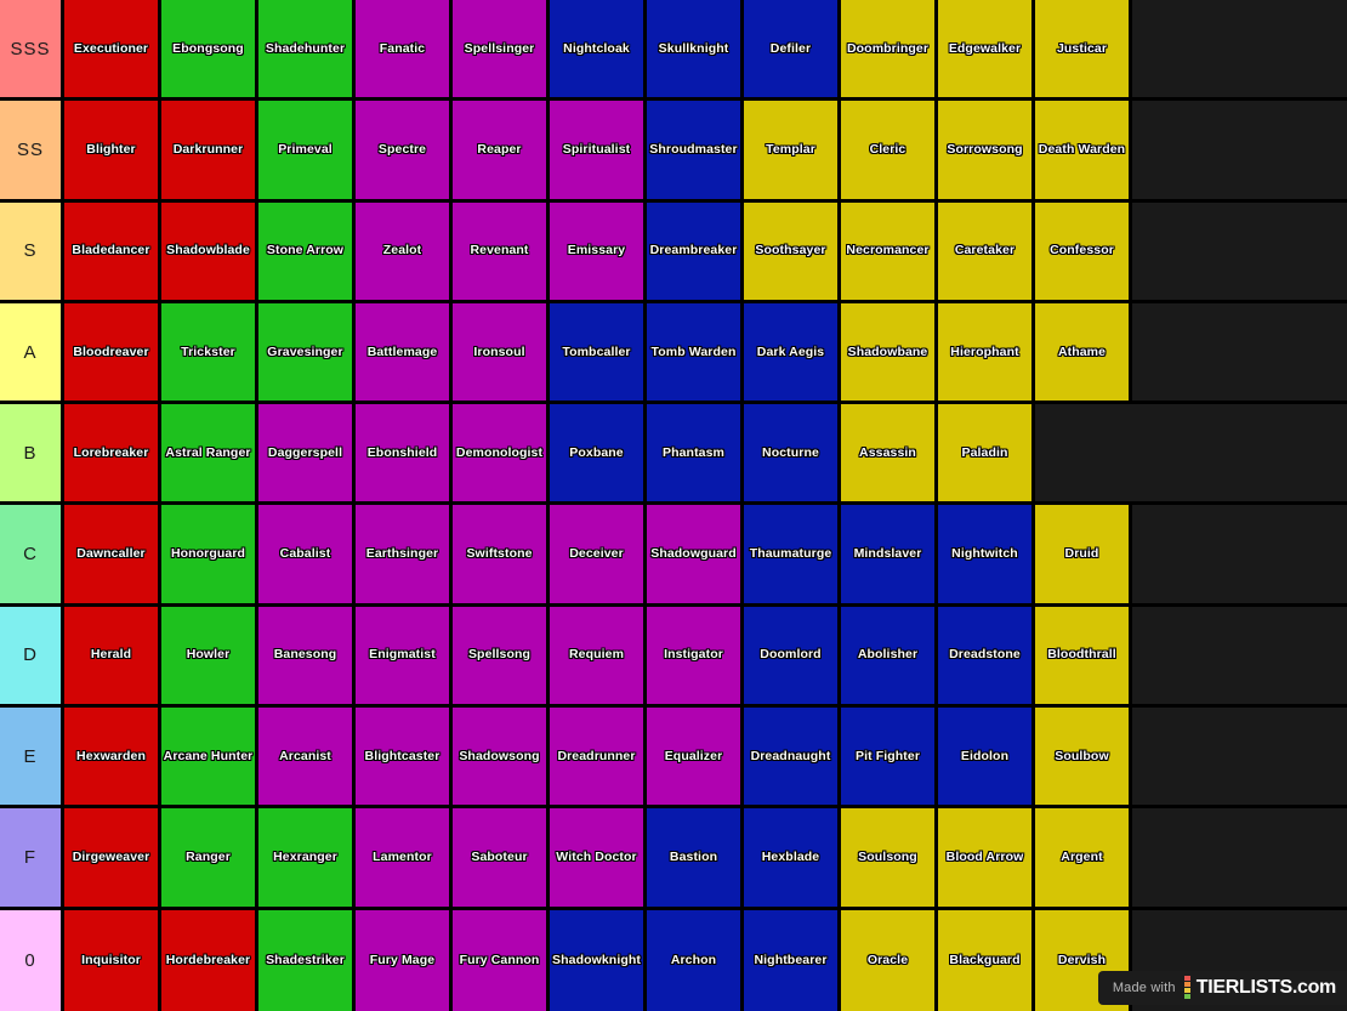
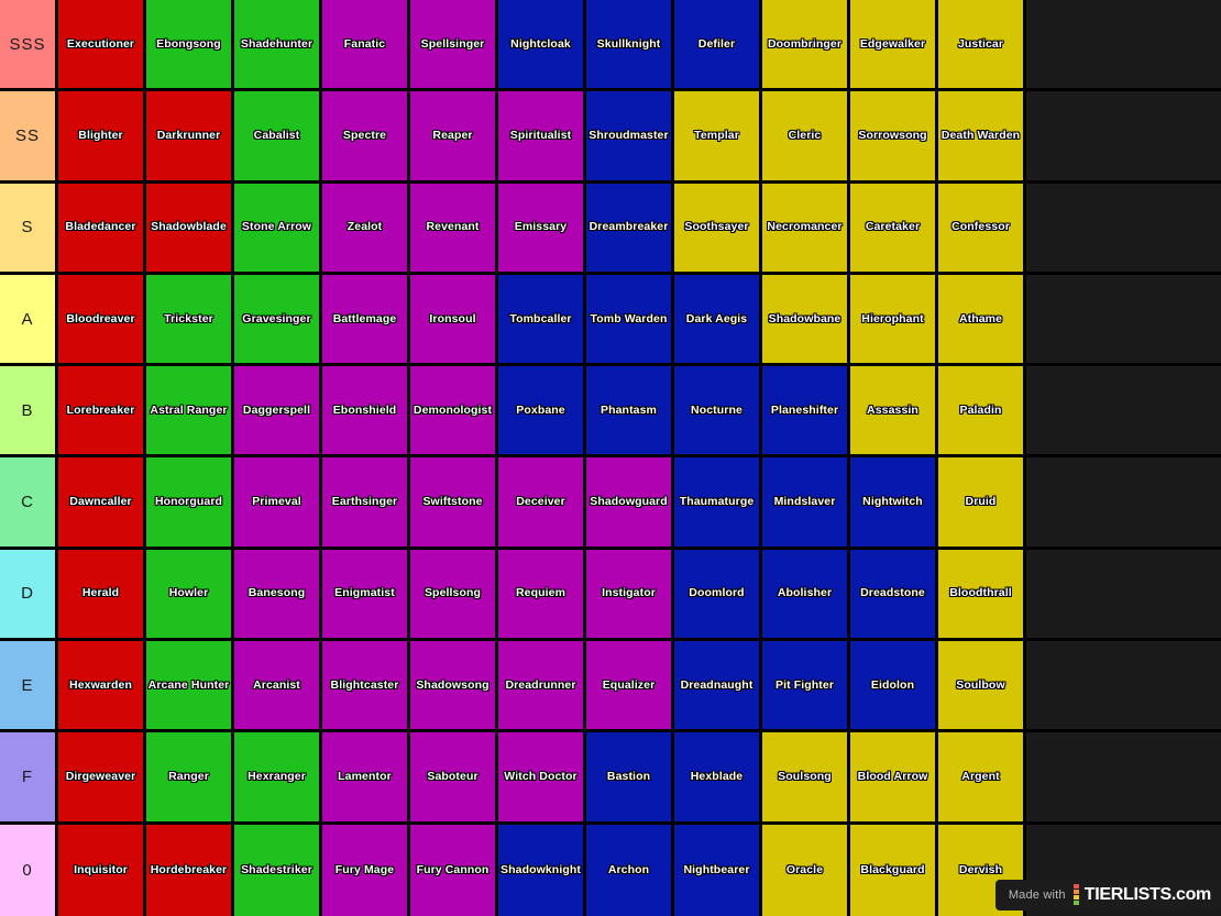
  SSS
  Executioner
  Ebongsong
  Shadehunter
  Fanatic
  Spellsinger
  Nightcloak
  Skullknight
  Defiler
  Doombringer
  Edgewalker
  Justicar
  SS
  Blighter
  Darkrunner
- Primeval
+ Cabalist
  Spectre
  Reaper
  Spiritualist
  Shroudmaster
  Templar
  Cleric
  Sorrowsong
  Death Warden
  S
  Bladedancer
  Shadowblade
  Stone Arrow
  Zealot
  Revenant
  Emissary
  Dreambreaker
  Soothsayer
  Necromancer
  Caretaker
  Confessor
  A
  Bloodreaver
  Trickster
  Gravesinger
  Battlemage
  Ironsoul
  Tombcaller
  Tomb Warden
  Dark Aegis
  Shadowbane
  Hierophant
  Athame
  B
  Lorebreaker
  Astral Ranger
  Daggerspell
  Ebonshield
  Demonologist
  Poxbane
  Phantasm
  Nocturne
+ Planeshifter
  Assassin
  Paladin
  C
  Dawncaller
  Honorguard
- Cabalist
+ Primeval
  Earthsinger
  Swiftstone
  Deceiver
  Shadowguard
  Thaumaturge
  Mindslaver
  Nightwitch
  Druid
  D
  Herald
  Howler
  Banesong
  Enigmatist
  Spellsong
  Requiem
  Instigator
  Doomlord
  Abolisher
  Dreadstone
  Bloodthrall
  E
  Hexwarden
  Arcane Hunter
  Arcanist
  Blightcaster
  Shadowsong
  Dreadrunner
  Equalizer
  Dreadnaught
  Pit Fighter
  Eidolon
  Soulbow
  F
  Dirgeweaver
  Ranger
  Hexranger
  Lamentor
  Saboteur
  Witch Doctor
  Bastion
  Hexblade
  Soulsong
  Blood Arrow
  Argent
  0
  Inquisitor
  Hordebreaker
  Shadestriker
  Fury Mage
  Fury Cannon
  Shadowknight
  Archon
  Nightbearer
  Oracle
  Blackguard
  Dervish
  Made with
  TIERLISTS.com
